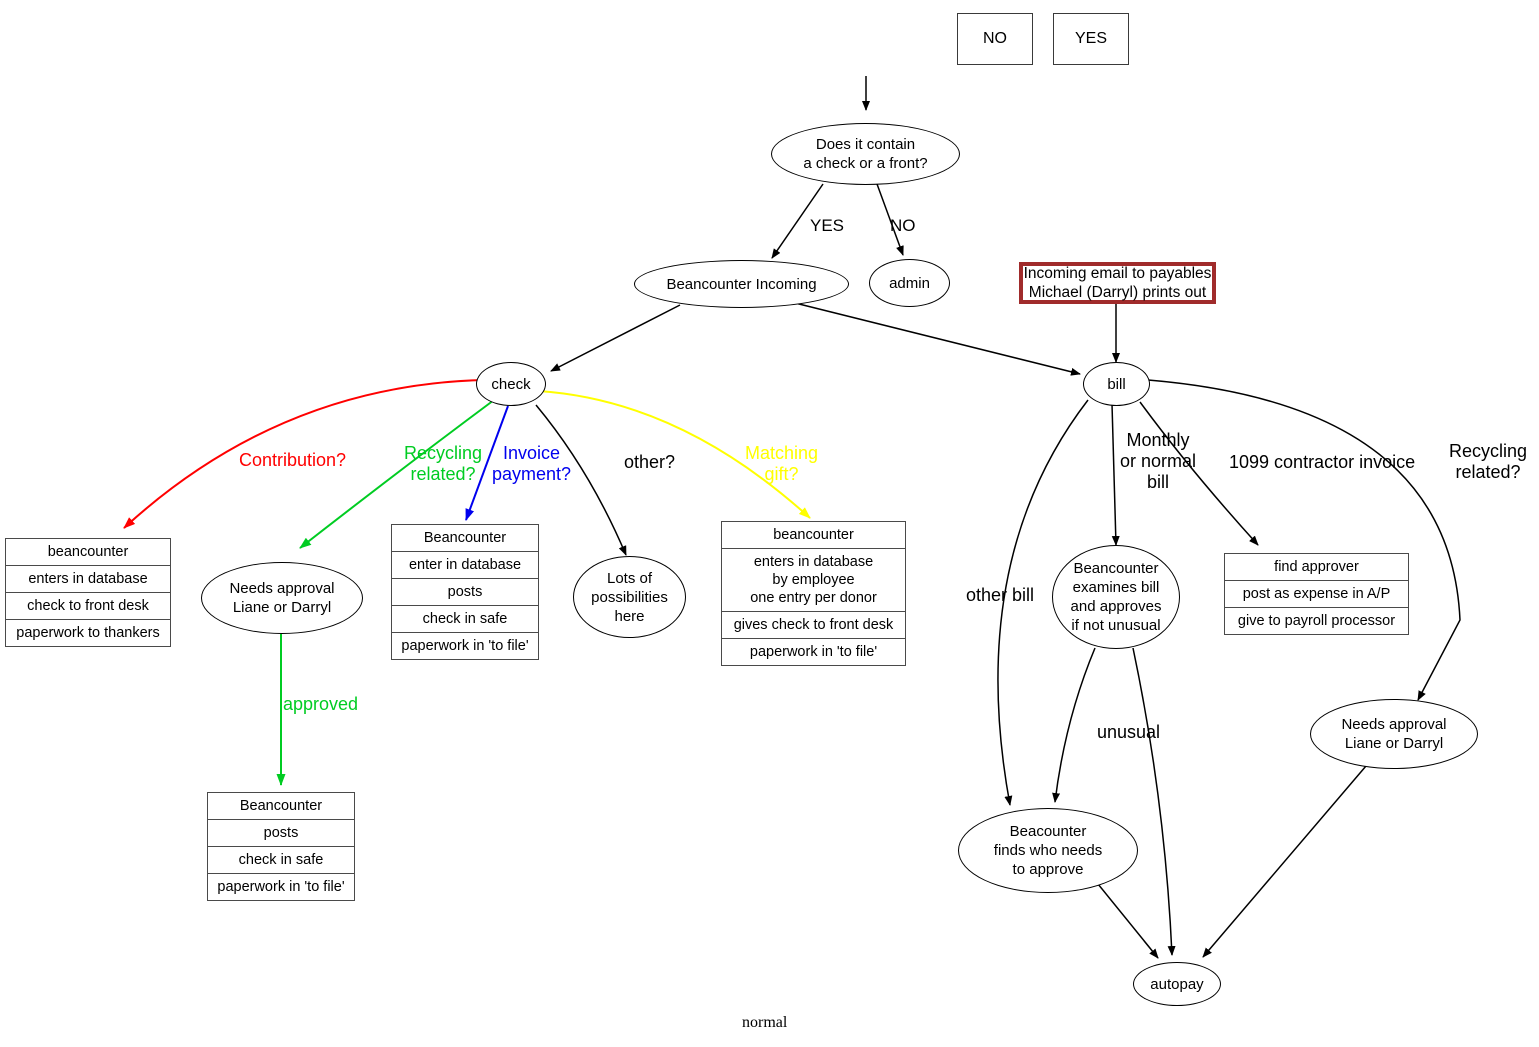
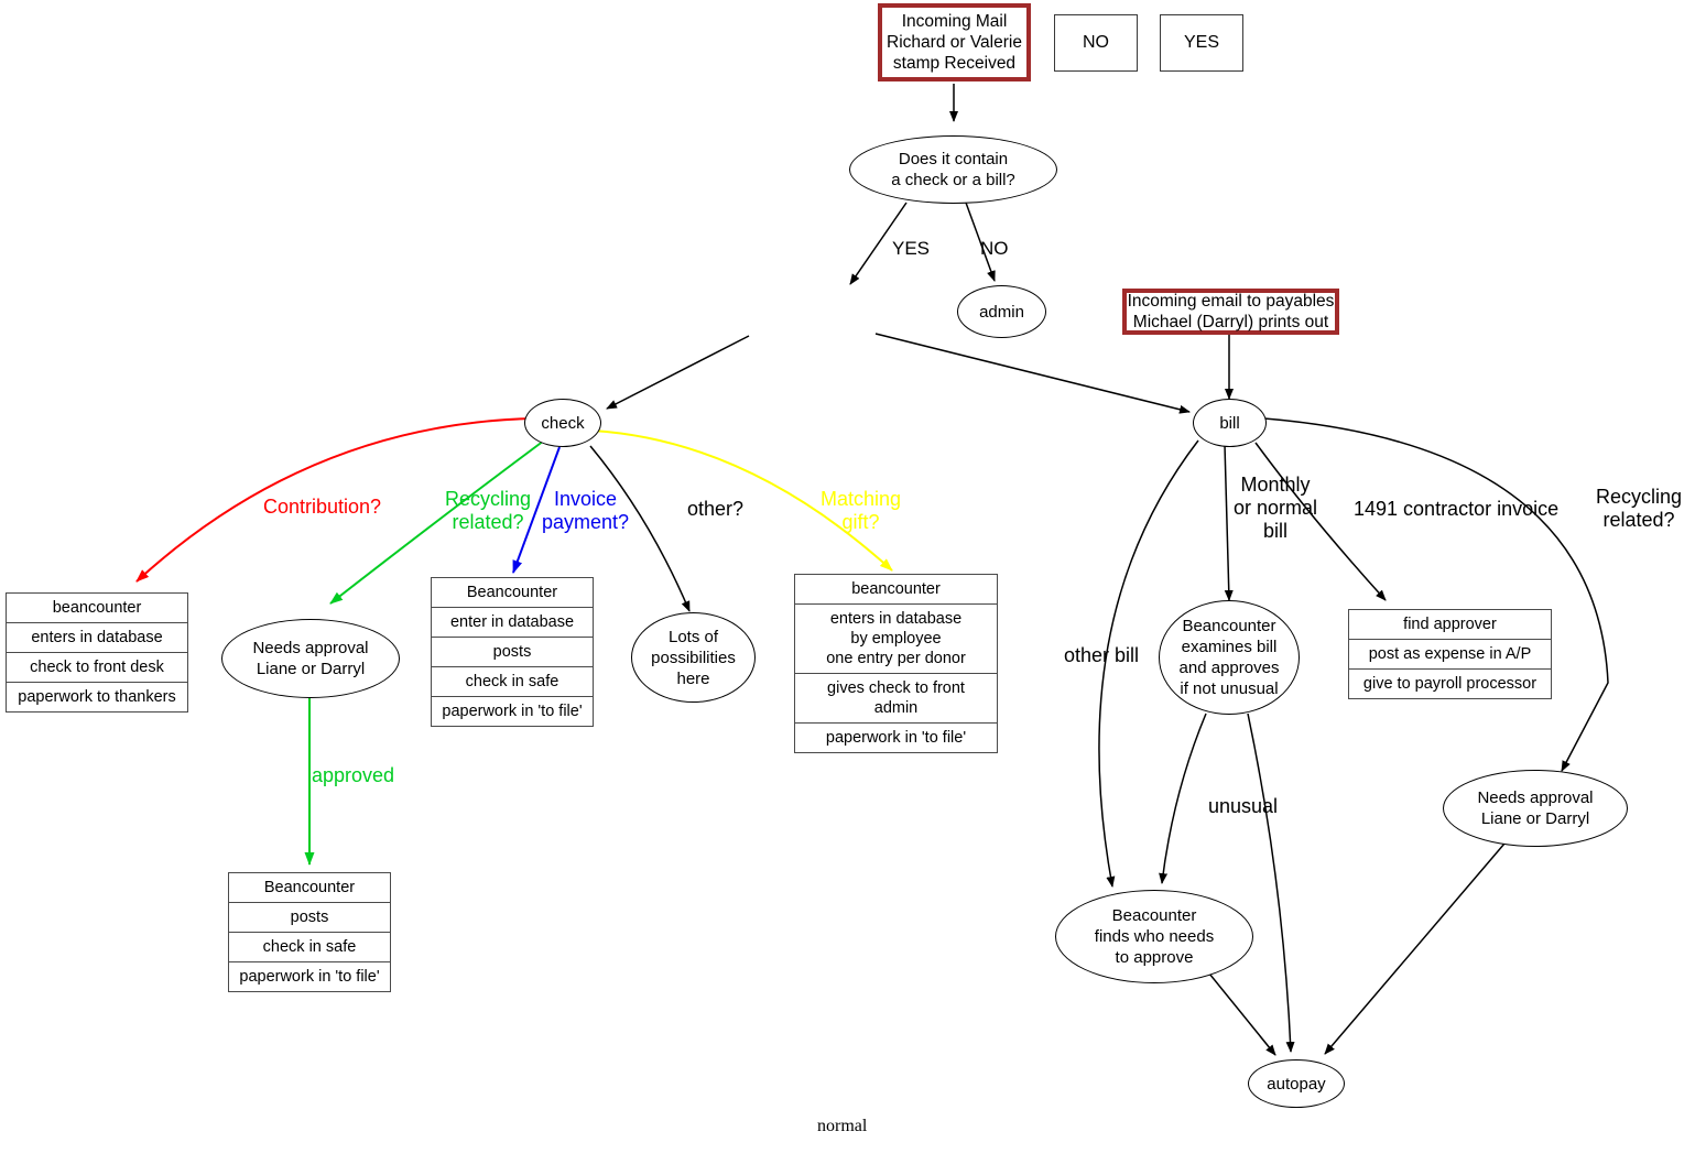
+ Incoming Mail
+ Richard or Valerie
+ stamp Received
  NO
  YES
  Does it contain
- a check or a front?
+ a check or a bill?
  YES
  NO
- Beancounter Incoming
  admin
  Incoming email to payables
  Michael (Darryl) prints out
  check
  bill
  Contribution?
  Recycling
  related?
  Invoice
  payment?
  other?
  Matching
  gift?
  beancounter
  enters in database
  check to front desk
  paperwork to thankers
  Needs approval
  Liane or Darryl
  Beancounter
  enter in database
  posts
  check in safe
  paperwork in 'to file'
  Lots of
  possibilities
  here
  beancounter
  enters in database
  by employee
  one entry per donor
- gives check to front desk
+ gives check to front admin
  paperwork in 'to file'
  approved
  Beancounter
  posts
  check in safe
  paperwork in 'to file'
  other bill
  Monthly
  or normal
  bill
- 1099 contractor invoice
+ 1491 contractor invoice
  Recycling
  related?
  unusual
  Beancounter
  examines bill
  and approves
  if not unusual
  find approver
  post as expense in A/P
  give to payroll processor
  Needs approval
  Liane or Darryl
  Beacounter
  finds who needs
  to approve
  autopay
  normal
